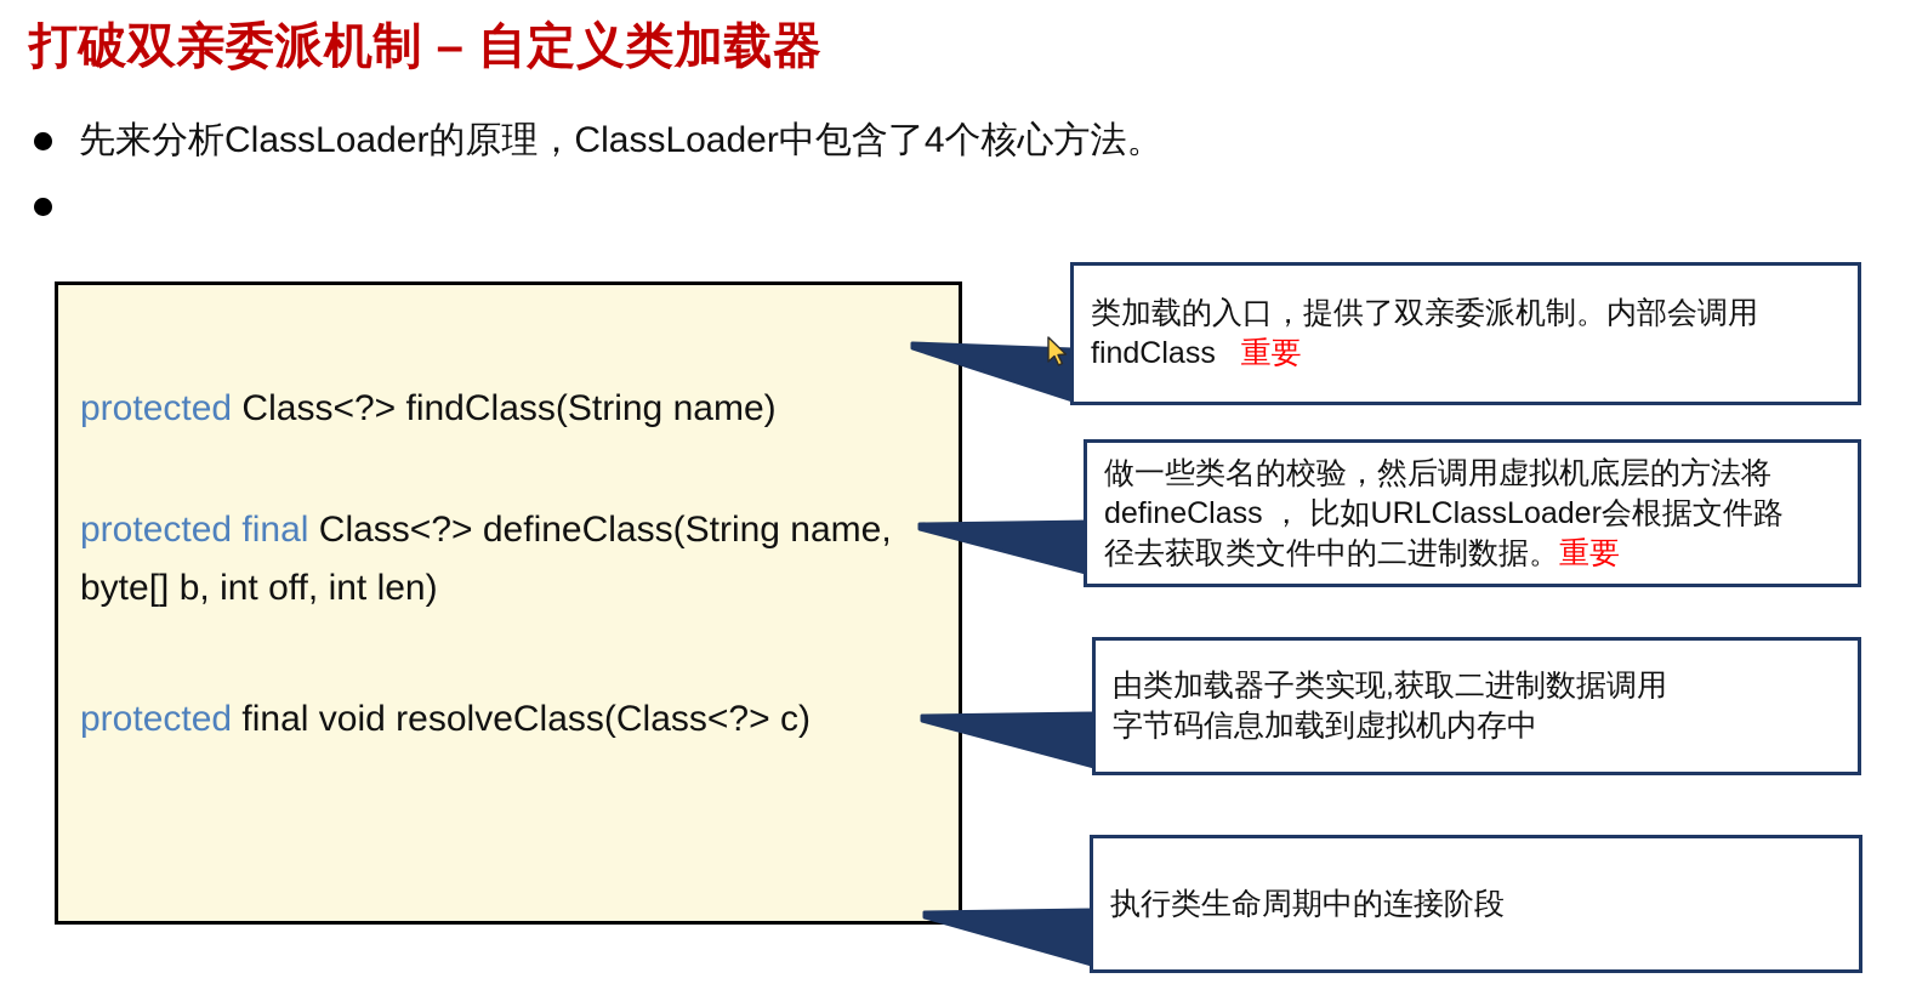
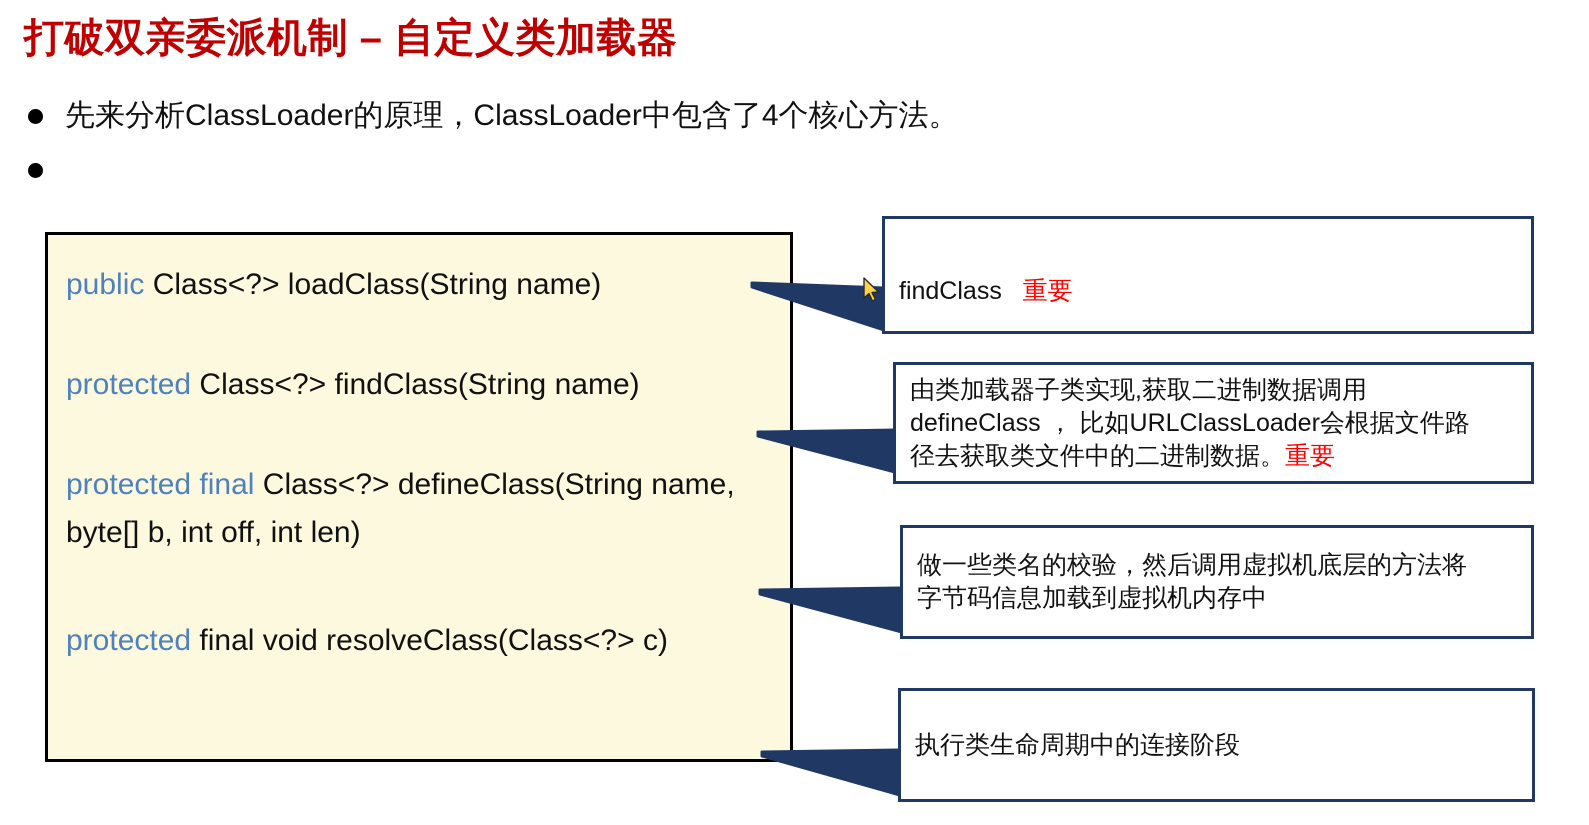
  打破双亲委派机制 – 自定义类加载器
  先来分析ClassLoader的原理，ClassLoader中包含了4个核心方法。
+ public Class<?> loadClass(String name)
  protected Class<?> findClass(String name)
  protected final Class<?> defineClass(String name, byte[] b, int off, int len)
  protected final void resolveClass(Class<?> c)
- 类加载的入口，提供了双亲委派机制。内部会调用
  findClass 重要
- 做一些类名的校验，然后调用虚拟机底层的方法将
+ 由类加载器子类实现,获取二进制数据调用
  defineClass ， 比如URLClassLoader会根据文件路
  径去获取类文件中的二进制数据。重要
- 由类加载器子类实现,获取二进制数据调用
+ 做一些类名的校验，然后调用虚拟机底层的方法将
  字节码信息加载到虚拟机内存中
  执行类生命周期中的连接阶段
